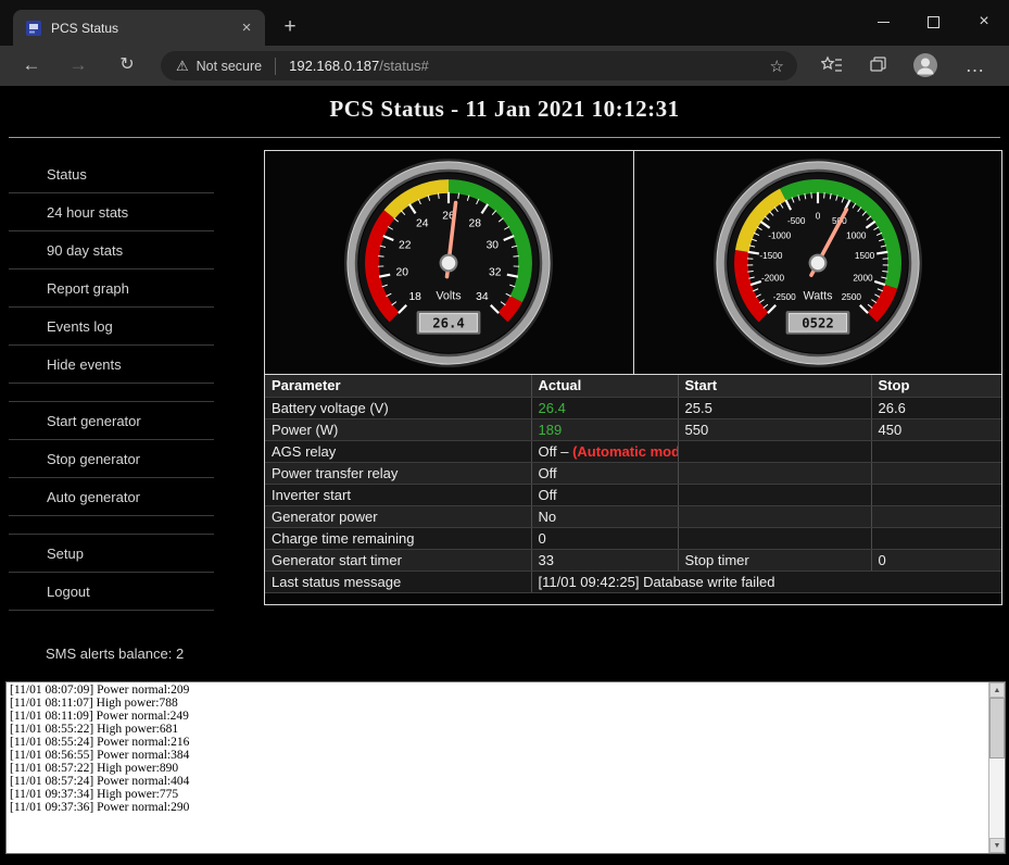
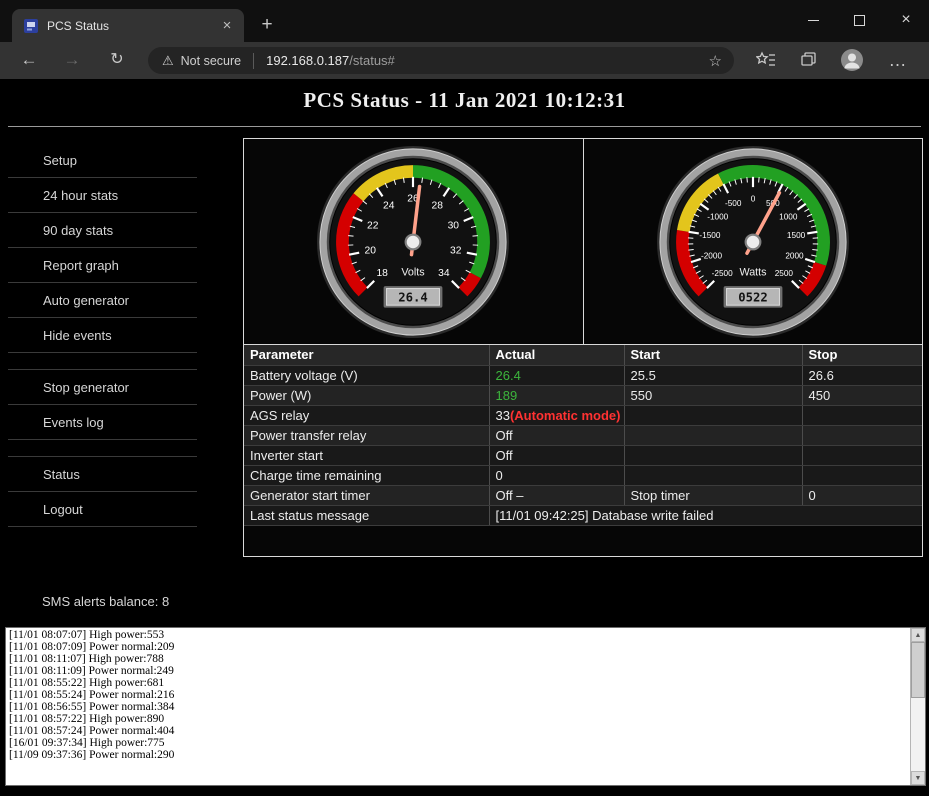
  PCS Status
  ×
  +
  ×
  ←
  →
  ↻
  ⚠
  Not secure
  192.168.0.187
  /status#
  ☆
  …
  PCS Status - 11 Jan 2021 10:12:31
- Status
+ Setup
  24 hour stats
  90 day stats
  Report graph
- Events log
+ Auto generator
  Hide events
- Start generator
  Stop generator
- Auto generator
+ Events log
- Setup
+ Status
  Logout
- SMS alerts balance: 2
+ SMS alerts balance: 8
  18
  20
  22
  24
  26
  28
  30
  32
  34
  Volts
  26.4
  -2500
  -2000
  -1500
  -1000
  -500
  0
  1000
  1500
  2000
  2500
  Watts
  0522
  Parameter	Actual	Start	Stop
  Battery voltage (V)	26.4	25.5	26.6
  Power (W)	189	550	450
- AGS relay	Off – (Automatic mod
+ AGS relay	33(Automatic mode)
  Power transfer relay	Off
  Inverter start	Off
- Generator power	No
  Charge time remaining	0
- Generator start timer	33	Stop timer	0
+ Generator start timer	Off –	Stop timer	0
  Last status message	[11/01 09:42:25] Database write failed
+ [11/01 08:07:07] High power:553
  [11/01 08:07:09] Power normal:209
  [11/01 08:11:07] High power:788
  [11/01 08:11:09] Power normal:249
  [11/01 08:55:22] High power:681
  [11/01 08:55:24] Power normal:216
  [11/01 08:56:55] Power normal:384
  [11/01 08:57:22] High power:890
  [11/01 08:57:24] Power normal:404
- [11/01 09:37:34] High power:775
+ [16/01 09:37:34] High power:775
- [11/01 09:37:36] Power normal:290
+ [11/09 09:37:36] Power normal:290
